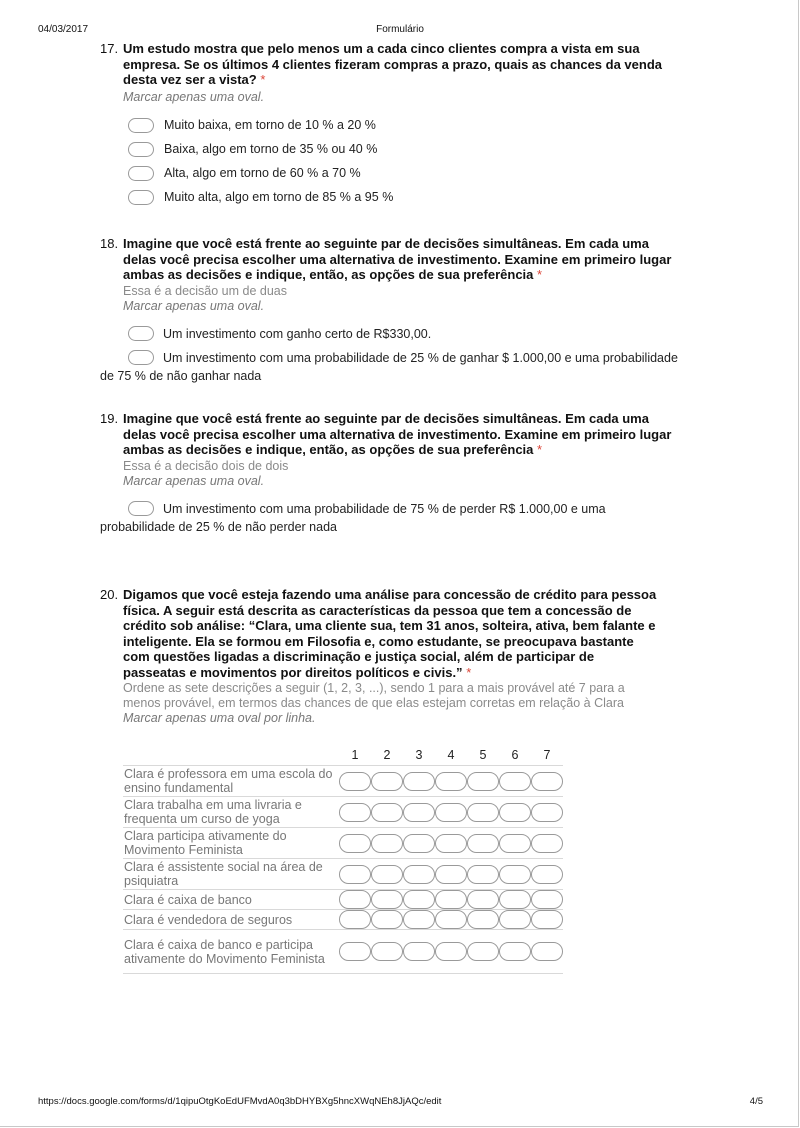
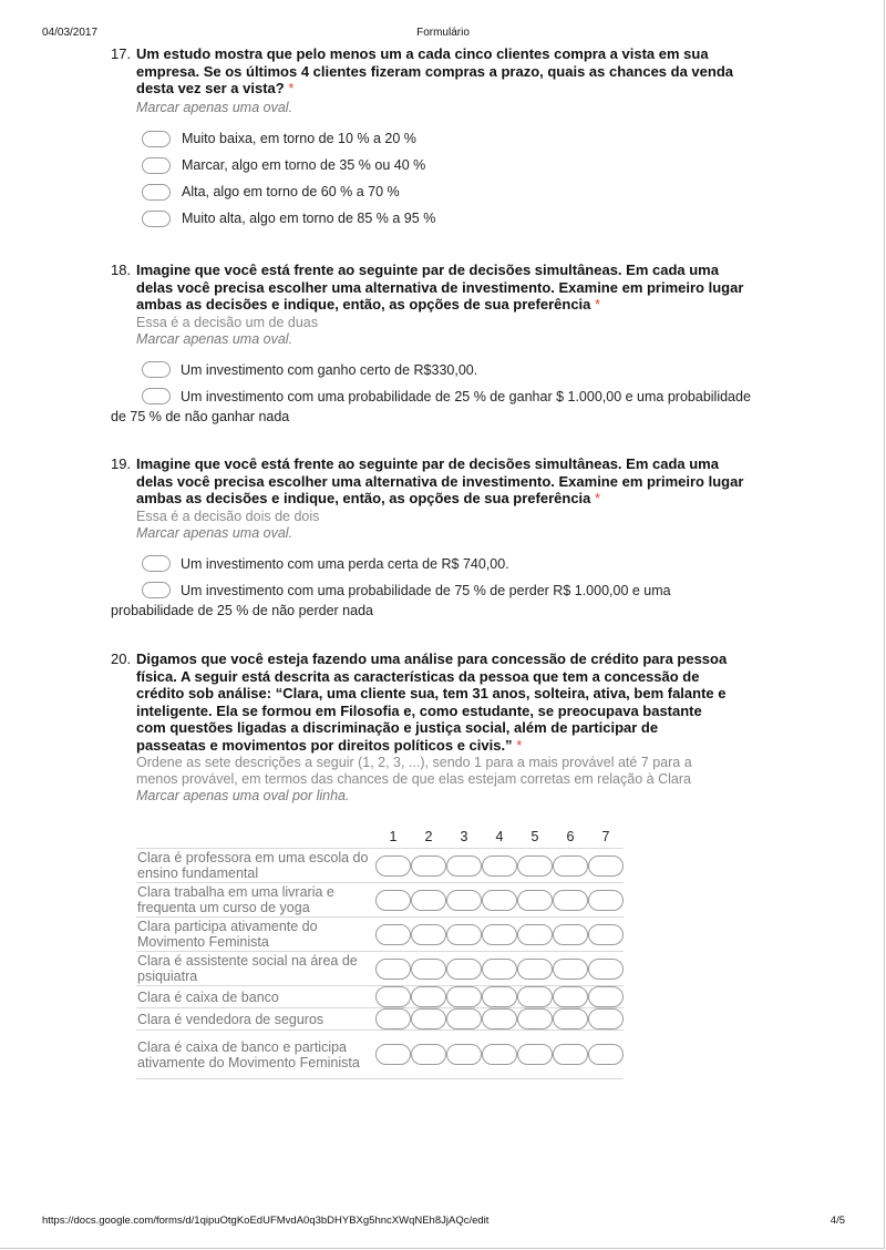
  04/03/2017
  Formulário
  17.
  Um estudo mostra que pelo menos um a cada cinco clientes compra a vista em sua empresa. Se os últimos 4 clientes fizeram compras a prazo, quais as chances da venda desta vez ser a vista? *
  Marcar apenas uma oval.
  Muito baixa, em torno de 10 % a 20 %
- Baixa, algo em torno de 35 % ou 40 %
+ Marcar, algo em torno de 35 % ou 40 %
  Alta, algo em torno de 60 % a 70 %
  Muito alta, algo em torno de 85 % a 95 %
  18.
  Imagine que você está frente ao seguinte par de decisões simultâneas. Em cada uma delas você precisa escolher uma alternativa de investimento. Examine em primeiro lugar ambas as decisões e indique, então, as opções de sua preferência *
  Essa é a decisão um de duas
  Marcar apenas uma oval.
  Um investimento com ganho certo de R$330,00.
  Um investimento com uma probabilidade de 25 % de ganhar $ 1.000,00 e uma probabilidade de 75 % de não ganhar nada
  19.
  Imagine que você está frente ao seguinte par de decisões simultâneas. Em cada uma delas você precisa escolher uma alternativa de investimento. Examine em primeiro lugar ambas as decisões e indique, então, as opções de sua preferência *
  Essa é a decisão dois de dois
  Marcar apenas uma oval.
+ Um investimento com uma perda certa de R$ 740,00.
  Um investimento com uma probabilidade de 75 % de perder R$ 1.000,00 e uma probabilidade de 25 % de não perder nada
  20.
  Digamos que você esteja fazendo uma análise para concessão de crédito para pessoa física. A seguir está descrita as características da pessoa que tem a concessão de crédito sob análise: “Clara, uma cliente sua, tem 31 anos, solteira, ativa, bem falante e inteligente. Ela se formou em Filosofia e, como estudante, se preocupava bastante com questões ligadas a discriminação e justiça social, além de participar de passeatas e movimentos por direitos políticos e civis.” *
  Ordene as sete descrições a seguir (1, 2, 3, ...), sendo 1 para a mais provável até 7 para a menos provável, em termos das chances de que elas estejam corretas em relação à Clara
  Marcar apenas uma oval por linha.
  	1	2	3	4	5	6	7
  Clara é professora em uma escola do ensino fundamental
  Clara trabalha em uma livraria e frequenta um curso de yoga
  Clara participa ativamente do Movimento Feminista
  Clara é assistente social na área de psiquiatra
  Clara é caixa de banco
  Clara é vendedora de seguros
  Clara é caixa de banco e participa ativamente do Movimento Feminista
  https://docs.google.com/forms/d/1qipuOtgKoEdUFMvdA0q3bDHYBXg5hncXWqNEh8JjAQc/edit
  4/5
